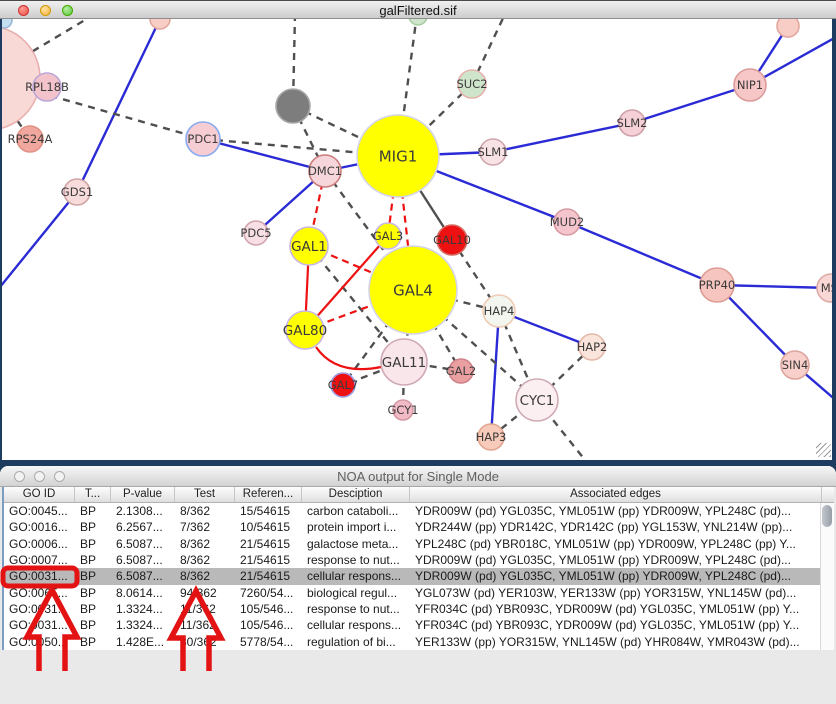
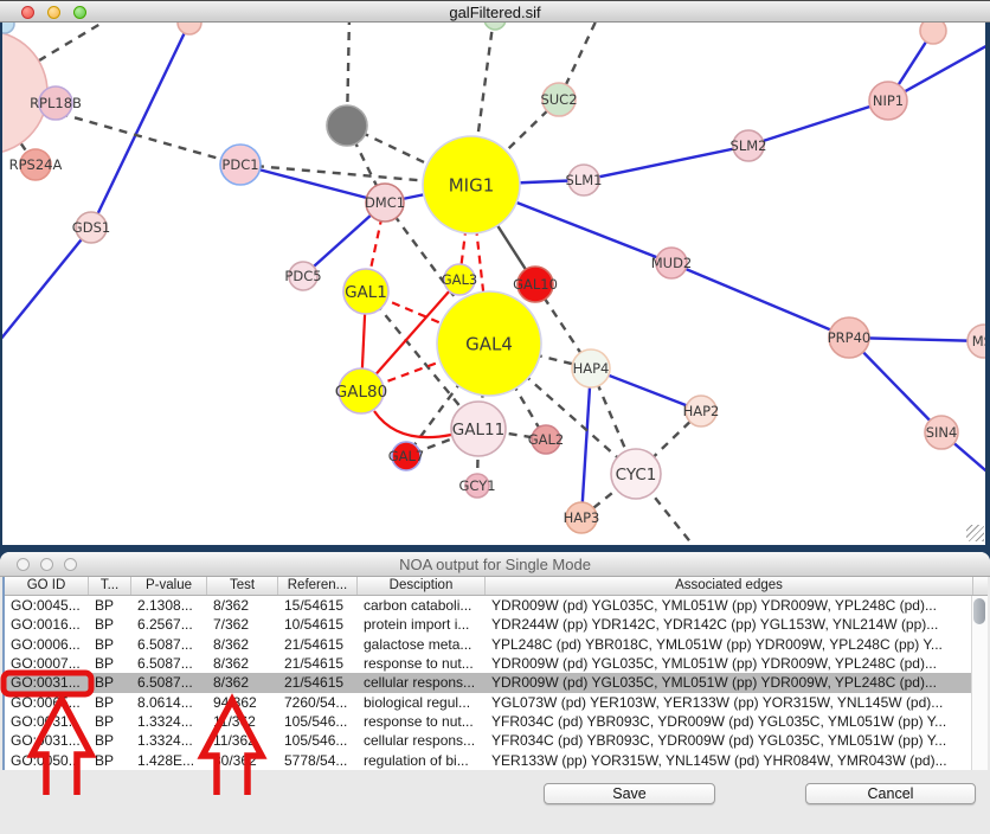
  RPL18B
  RPS24A
  GDS1
  PDC1
  MIG1
  DMC1
  PDC5
  SUC2
  SLM1
  SLM2
  NIP1
  MUD2
  PRP40
  SIN4
  GAL1
  GAL3
  GAL10
  GAL4
  GAL80
  GAL11
  GAL7
  GAL2
  GCY1
  HAP4
  HAP2
  CYC1
  HAP3
  galFiltered.sif
  NOA output for Single Mode
  GO ID
  T...
  P-value
  Test
  Referen...
  Desciption
  Associated edges
  GO:0045...
  BP
  2.1308...
  8/362
  15/54615
  carbon cataboli...
  YDR009W (pd) YGL035C, YML051W (pp) YDR009W, YPL248C (pd)...
  GO:0016...
  BP
  6.2567...
  7/362
  10/54615
  protein import i...
  YDR244W (pp) YDR142C, YDR142C (pp) YGL153W, YNL214W (pp)...
  GO:0006...
  BP
  6.5087...
  8/362
  21/54615
  galactose meta...
  YPL248C (pd) YBR018C, YML051W (pp) YDR009W, YPL248C (pp) Y...
  GO:0007...
  BP
  6.5087...
  8/362
  21/54615
  response to nut...
  YDR009W (pd) YGL035C, YML051W (pp) YDR009W, YPL248C (pd)...
  GO:0031...
  BP
  6.5087...
  8/362
  21/54615
  cellular respons...
  YDR009W (pd) YGL035C, YML051W (pp) YDR009W, YPL248C (pd)...
  GO:00...
  BP
  8.0614...
  94362
  7260/54...
  biological regul...
  YGL073W (pd) YER103W, YER133W (pp) YOR315W, YNL145W (pd)...
  GO:031.
  BP
  1.3324...
  105/546...
  response to nut...
  YFR034C (pd) YBR093C, YDR009W (pd) YGL035C, YML051W (pp) Y...
  GO:031...
  BP
  1.3324...
  11/36
  105/546...
  cellular respons...
  YFR034C (pd) YBR093C, YDR009W (pd) YGL035C, YML051W (pp) Y...
  GO:050.
  BP
  1.428E...
  5778/54...
  regulation of bi...
  YER133W (pp) YOR315W, YNL145W (pd) YHR084W, YMR043W (pd)...
+ Save
+ Cancel
